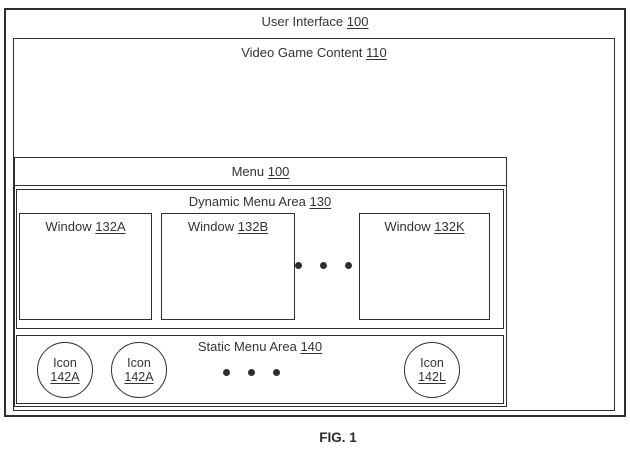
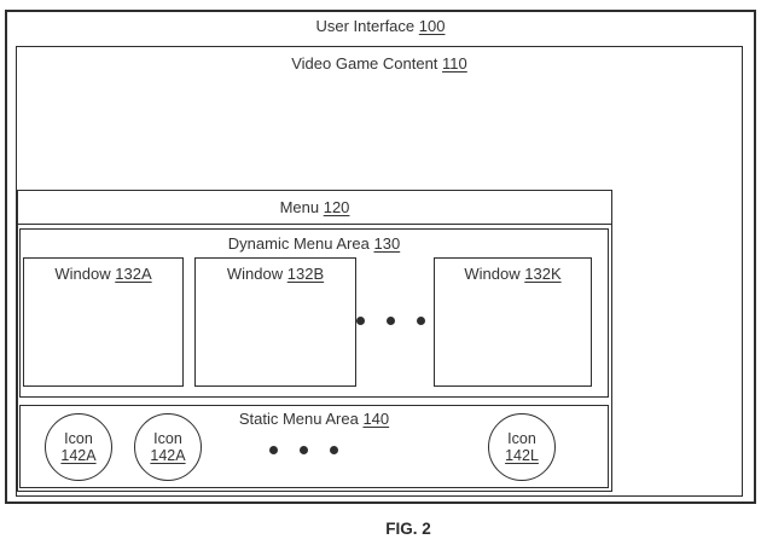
  User Interface 100
  Video Game Content 110
- Menu 100
+ Menu 120
  Dynamic Menu Area 130
  Window 132A
  Window 132B
  Window 132K
  Static Menu Area 140
  Icon
  142A
  Icon
  142A
  Icon
  142L
- FIG. 1
+ FIG. 2
